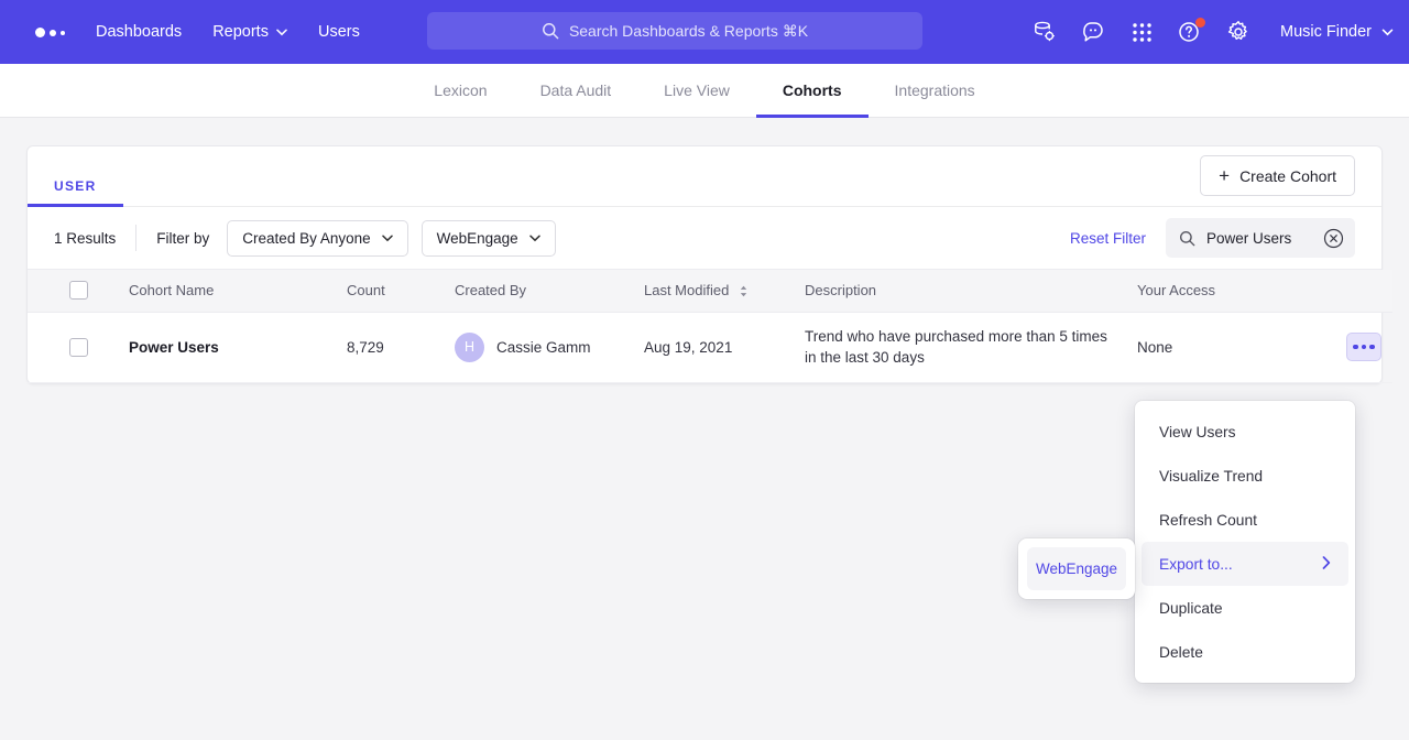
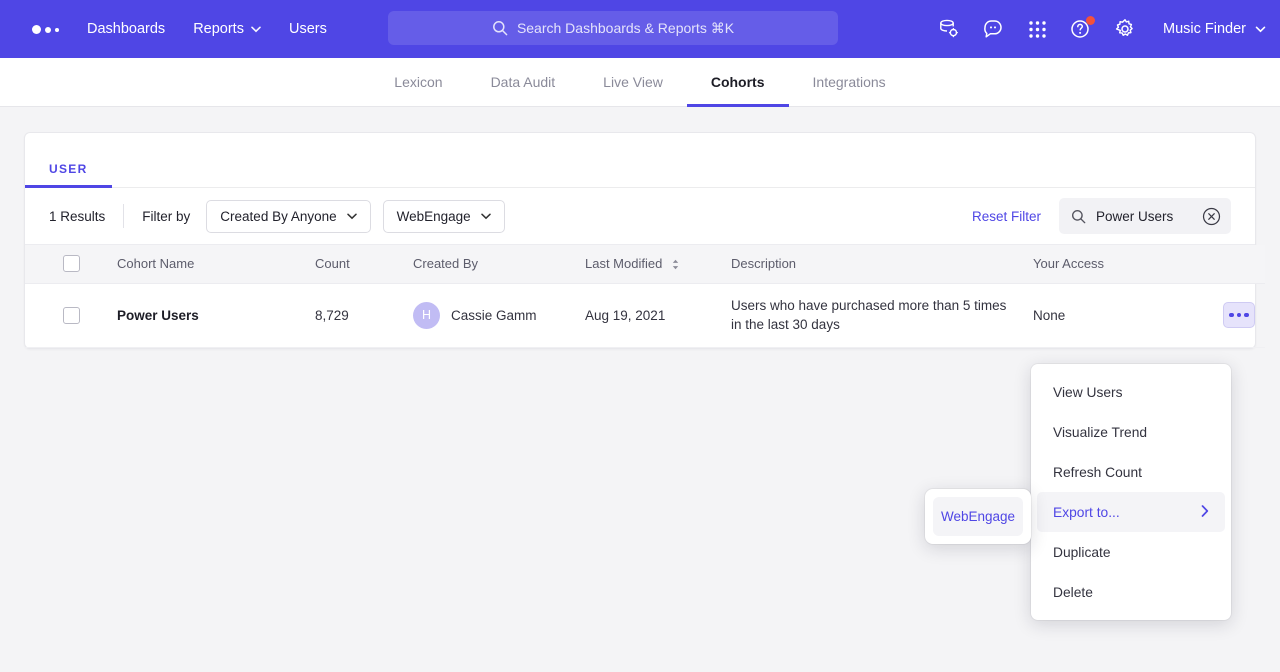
  Dashboards
  Reports
  Users
  Search Dashboards & Reports ⌘K
  Music Finder
  Lexicon
  Data Audit
  Live View
  Cohorts
  Integrations
  USER
- +
- Create Cohort
  1 Results
  Filter by
  Created By Anyone
  WebEngage
  Reset Filter
  Power Users
  	Cohort Name	Count	Created By	Last Modified	Description	Your Access
- 	Power Users	8,729	H Cassie Gamm	Aug 19, 2021	Trend who have purchased more than 5 times in the last 30 days	None
+ 	Power Users	8,729	H Cassie Gamm	Aug 19, 2021	Users who have purchased more than 5 times in the last 30 days	None
  WebEngage
  View Users
  Visualize Trend
  Refresh Count
  Export to...
  Duplicate
  Delete
